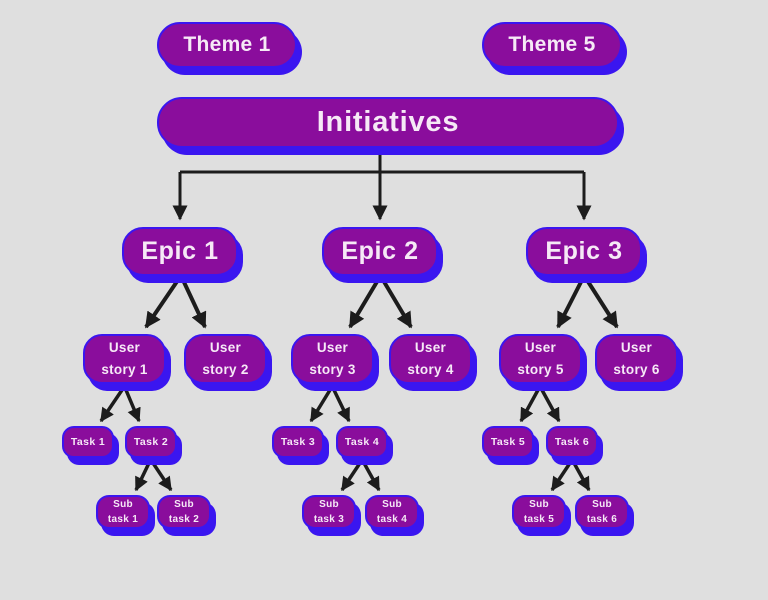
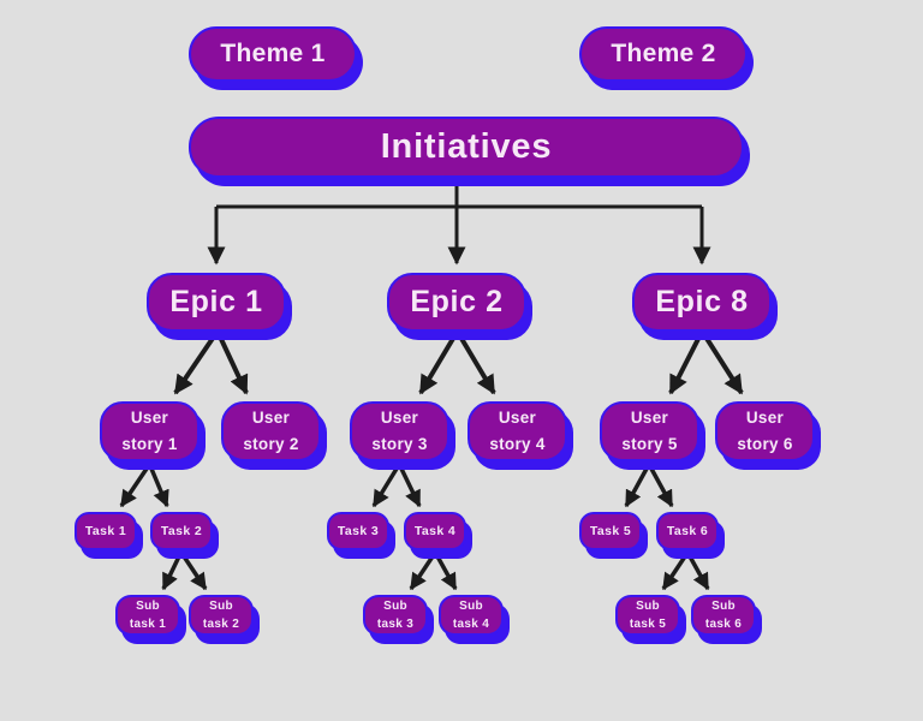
  Theme 1
- Theme 5
+ Theme 2
  Initiatives
  Epic 1
  Epic 2
- Epic 3
+ Epic 8
  User
  story 1
  User
  story 2
  User
  story 3
  User
  story 4
  User
  story 5
  User
  story 6
  Task 1
  Task 2
  Task 3
  Task 4
  Task 5
  Task 6
  Sub
  task 1
  Sub
  task 2
  Sub
  task 3
  Sub
  task 4
  Sub
  task 5
  Sub
  task 6
